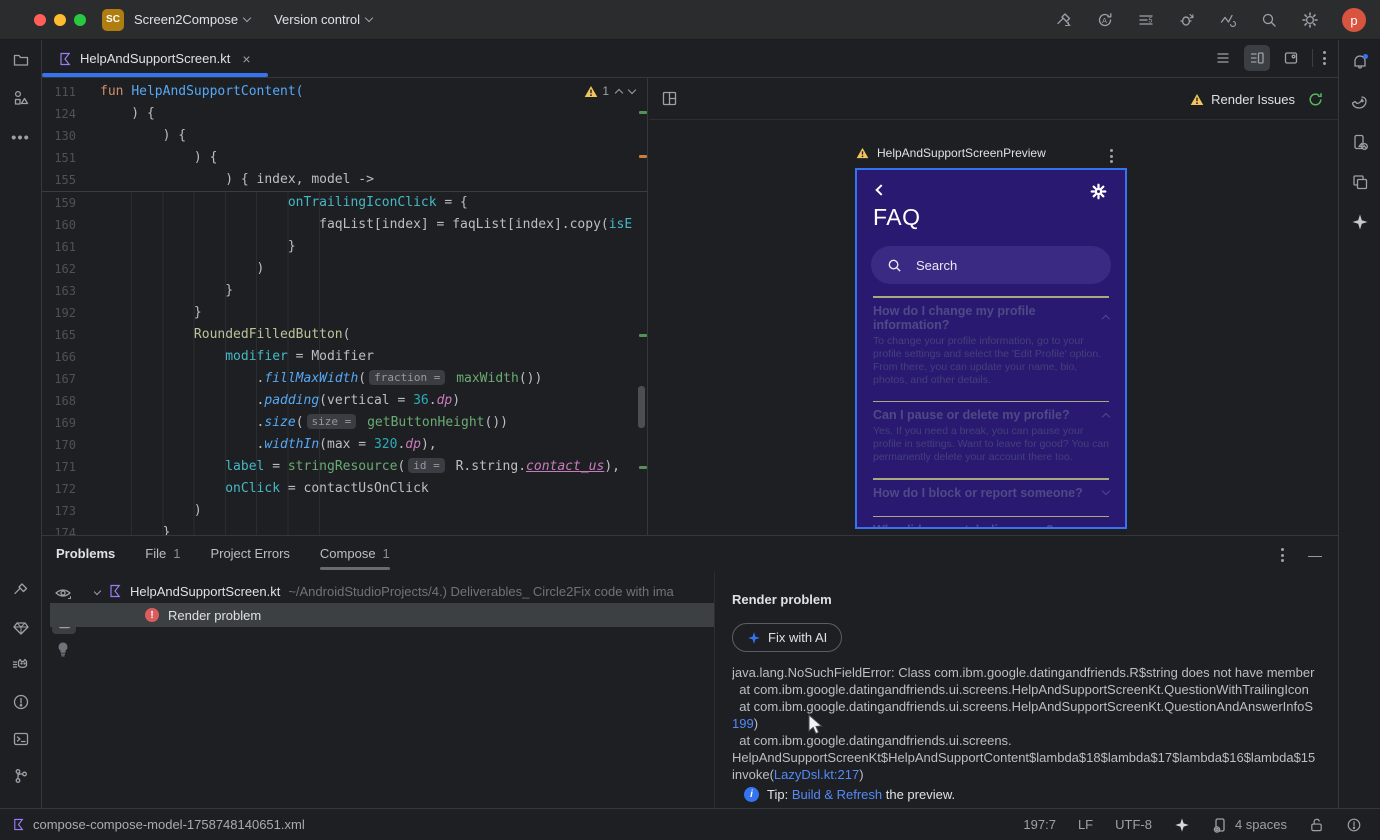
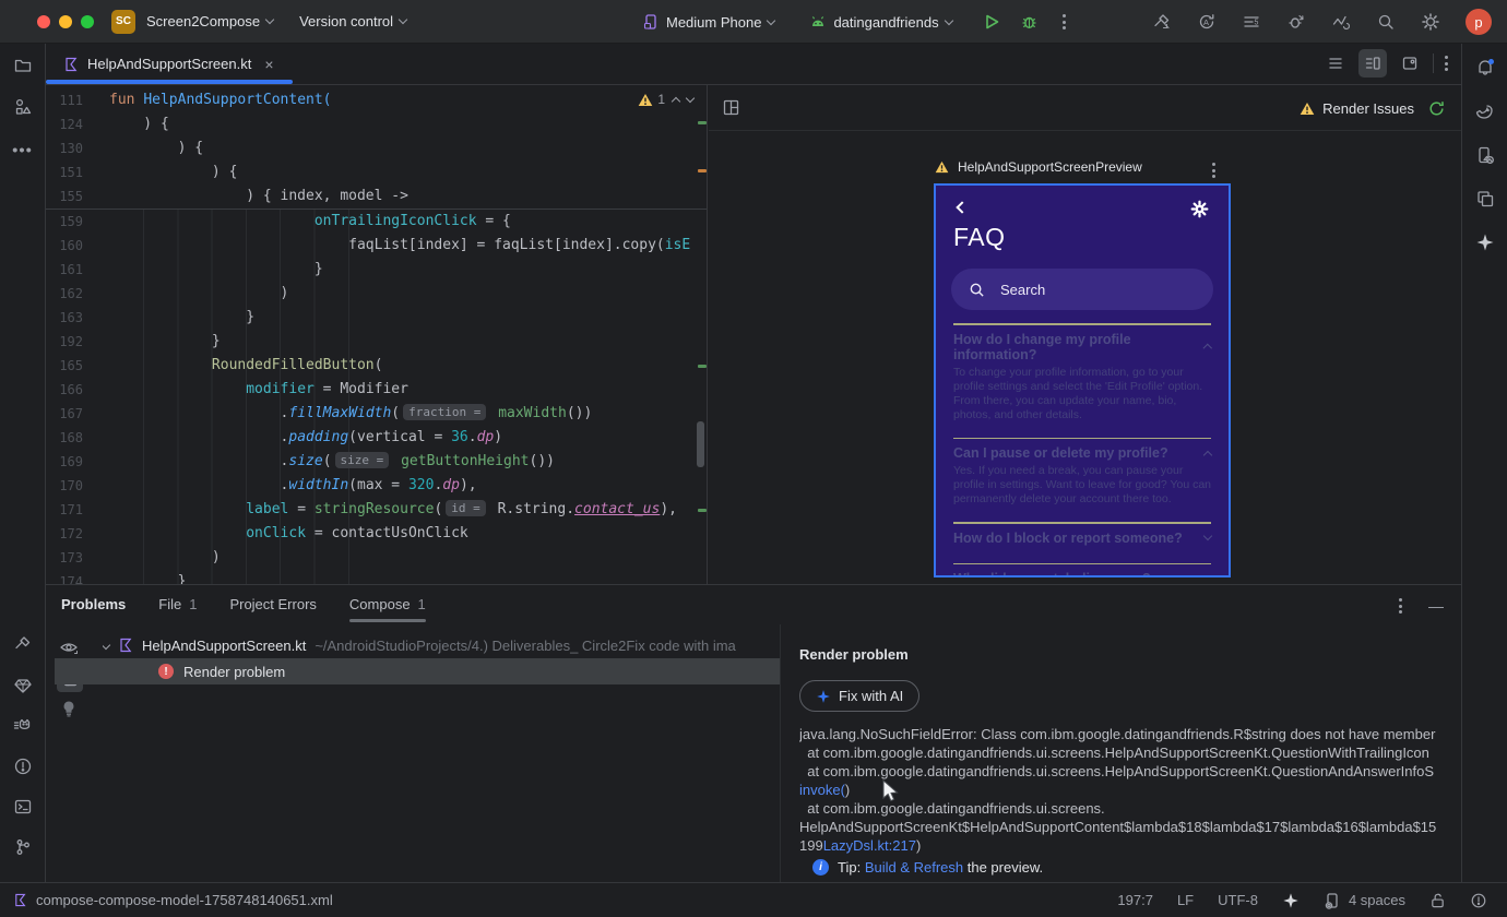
  SC
  Screen2Compose
  Version control
+ Medium Phone
+ datingandfriends
  A
  p
  •••
  HelpAndSupportScreen.kt
  ×
  111
  fun HelpAndSupportContent(
  124
  ) {
  130
  ) {
  151
  ) {
  155
  ) { index, model ->
  159
  onTrailingIconClick = {
  160
  faqList[index] = faqList[index].copy(isE
  161
  }
  162
  )
  163
  }
  192
  }
  165
  RoundedFilledButton(
  166
  modifier = Modifier
  167
  .fillMaxWidth( fraction = maxWidth())
  168
  .padding(vertical = 36.dp)
  169
  .size( size = getButtonHeight())
  170
  .widthIn(max = 320.dp),
  171
  label = stringResource( id = R.string.contact_us),
  172
  onClick = contactUsOnClick
  173
  )
  174
  }
  1
  Render Issues
  HelpAndSupportScreenPreview
  FAQ
  Search
  How do I change my profile information?
  To change your profile information, go to your profile settings and select the 'Edit Profile' option. From there, you can update your name, bio, photos, and other details.
  Can I pause or delete my profile?
  Yes. If you need a break, you can pause your profile in settings. Want to leave for good? You can permanently delete your account there too.
  How do I block or report someone?
  Problems
  File 1
  Project Errors
  Compose 1
  —
  HelpAndSupportScreen.kt
  ~/AndroidStudioProjects/4.) Deliverables_ Circle2Fix code with ima
  !
  Render problem
  Render problem
  Fix with AI
  java.lang.NoSuchFieldError: Class com.ibm.google.datingandfriends.R$string does not have member
  at com.ibm.google.datingandfriends.ui.screens.HelpAndSupportScreenKt.QuestionWithTrailingIcon
  at com.ibm.google.datingandfriends.ui.screens.HelpAndSupportScreenKt.QuestionAndAnswerInfoS
- 199)
+ invoke()
  at com.ibm.google.datingandfriends.ui.screens.
  HelpAndSupportScreenKt$HelpAndSupportContent$lambda$18$lambda$17$lambda$16$lambda$15
- invoke(LazyDsl.kt:217)
+ 199LazyDsl.kt:217)
  i
  Tip: Build & Refresh the preview.
  compose-compose-model-1758748140651.xml
  197:7
  LF
  UTF-8
  4 spaces
